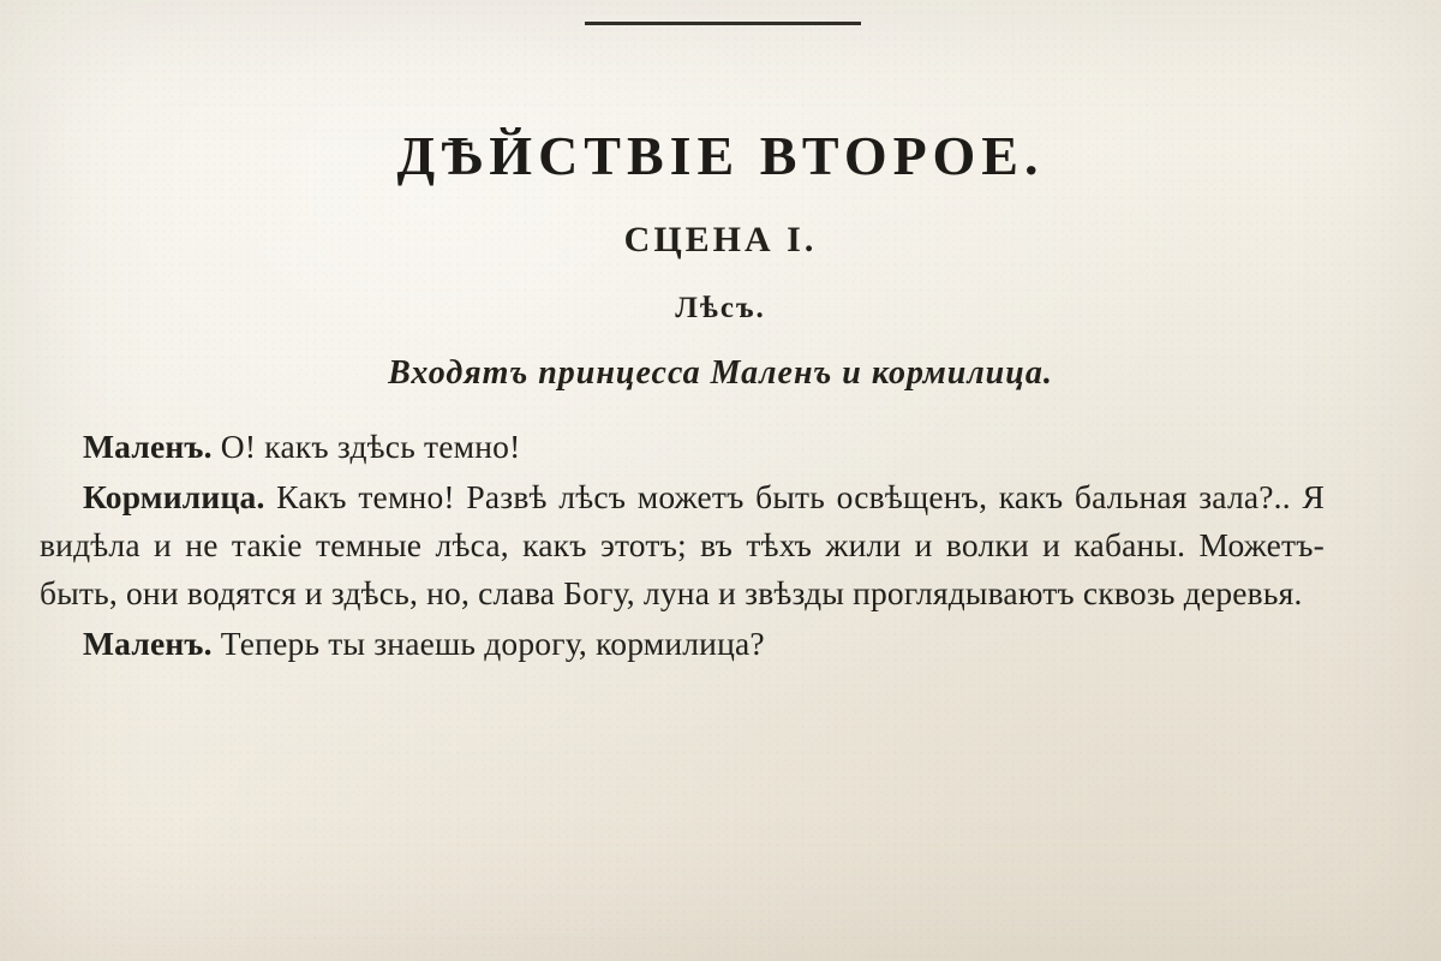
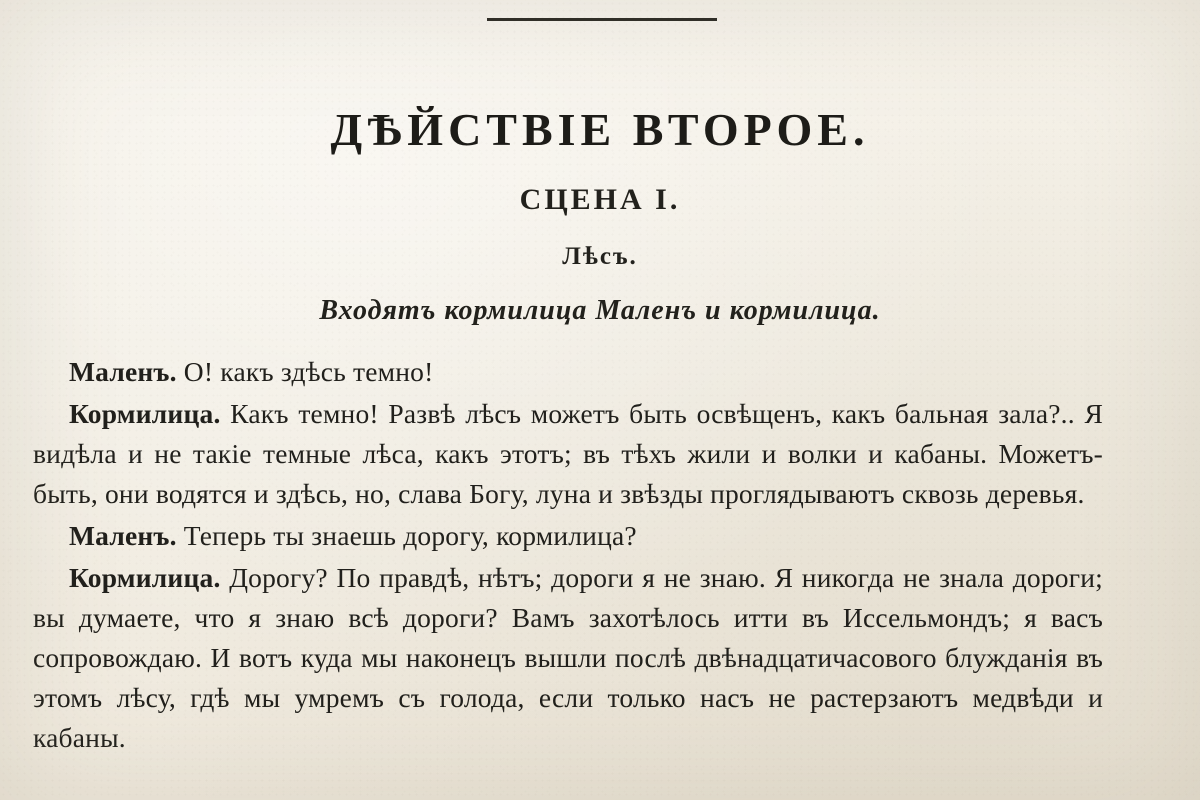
  ДѢЙСТВІЕ ВТОРОЕ.
  СЦЕНА I.
  Лѣсъ.
- Входятъ принцесса Маленъ и кормилица.
+ Входятъ кормилица Маленъ и кормилица.
  Маленъ. О! какъ здѣсь темно!
  Кормилица. Какъ темно! Развѣ лѣсъ можетъ быть освѣщенъ, какъ бальная зала?.. Я видѣла и не такіе темные лѣса, какъ этотъ; въ тѣхъ жили и волки и кабаны. Можетъ-быть, они водятся и здѣсь, но, слава Богу, луна и звѣзды проглядываютъ сквозь деревья.
  Маленъ. Теперь ты знаешь дорогу, кормилица?
+ Кормилица. Дорогу? По правдѣ, нѣтъ; дороги я не знаю. Я никогда не знала дороги; вы думаете, что я знаю всѣ дороги? Вамъ захотѣлось итти въ Иссельмондъ; я васъ сопровождаю. И вотъ куда мы наконецъ вышли послѣ двѣнадцатичасового блужданія въ этомъ лѣсу, гдѣ мы умремъ съ голода, если только насъ не растерзаютъ медвѣди и кабаны.
